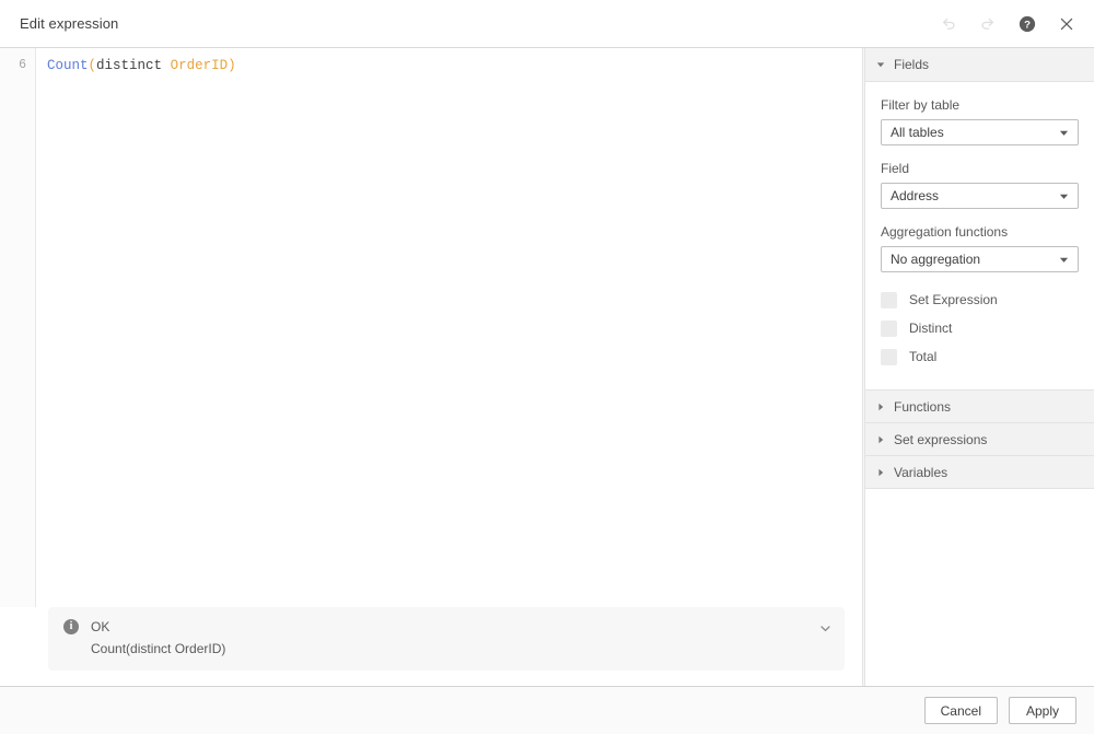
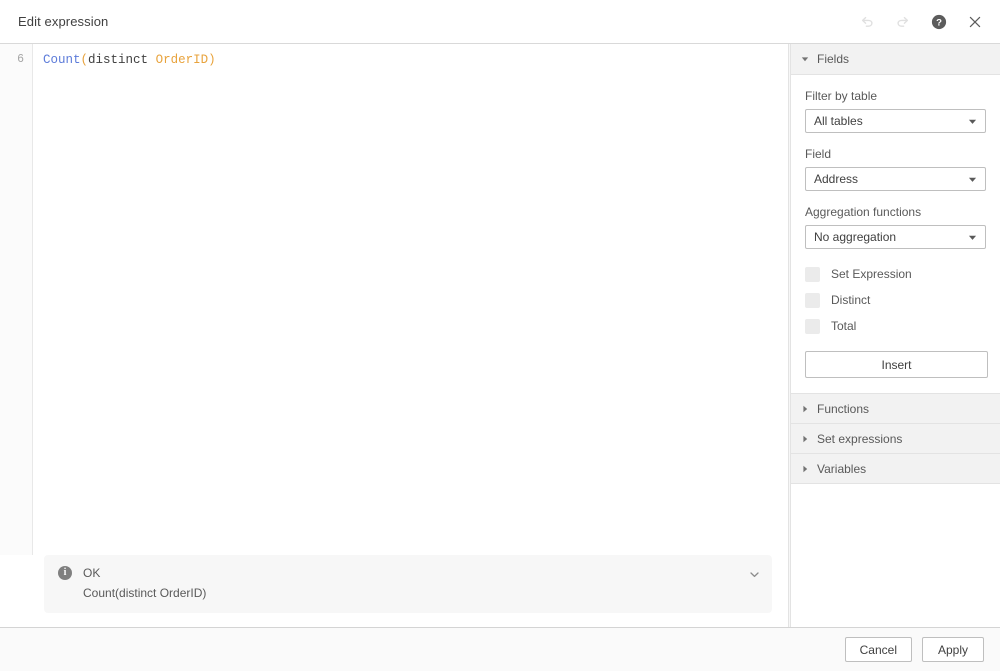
  Edit expression
  ?
  6
  Count(distinct OrderID)
  i
  OK
  Count(distinct OrderID)
  Fields
  Filter by table
  All tables
  Field
  Address
  Aggregation functions
  No aggregation
  Set Expression
  Distinct
  Total
+ Insert
  Functions
  Set expressions
  Variables
  Cancel
  Apply
